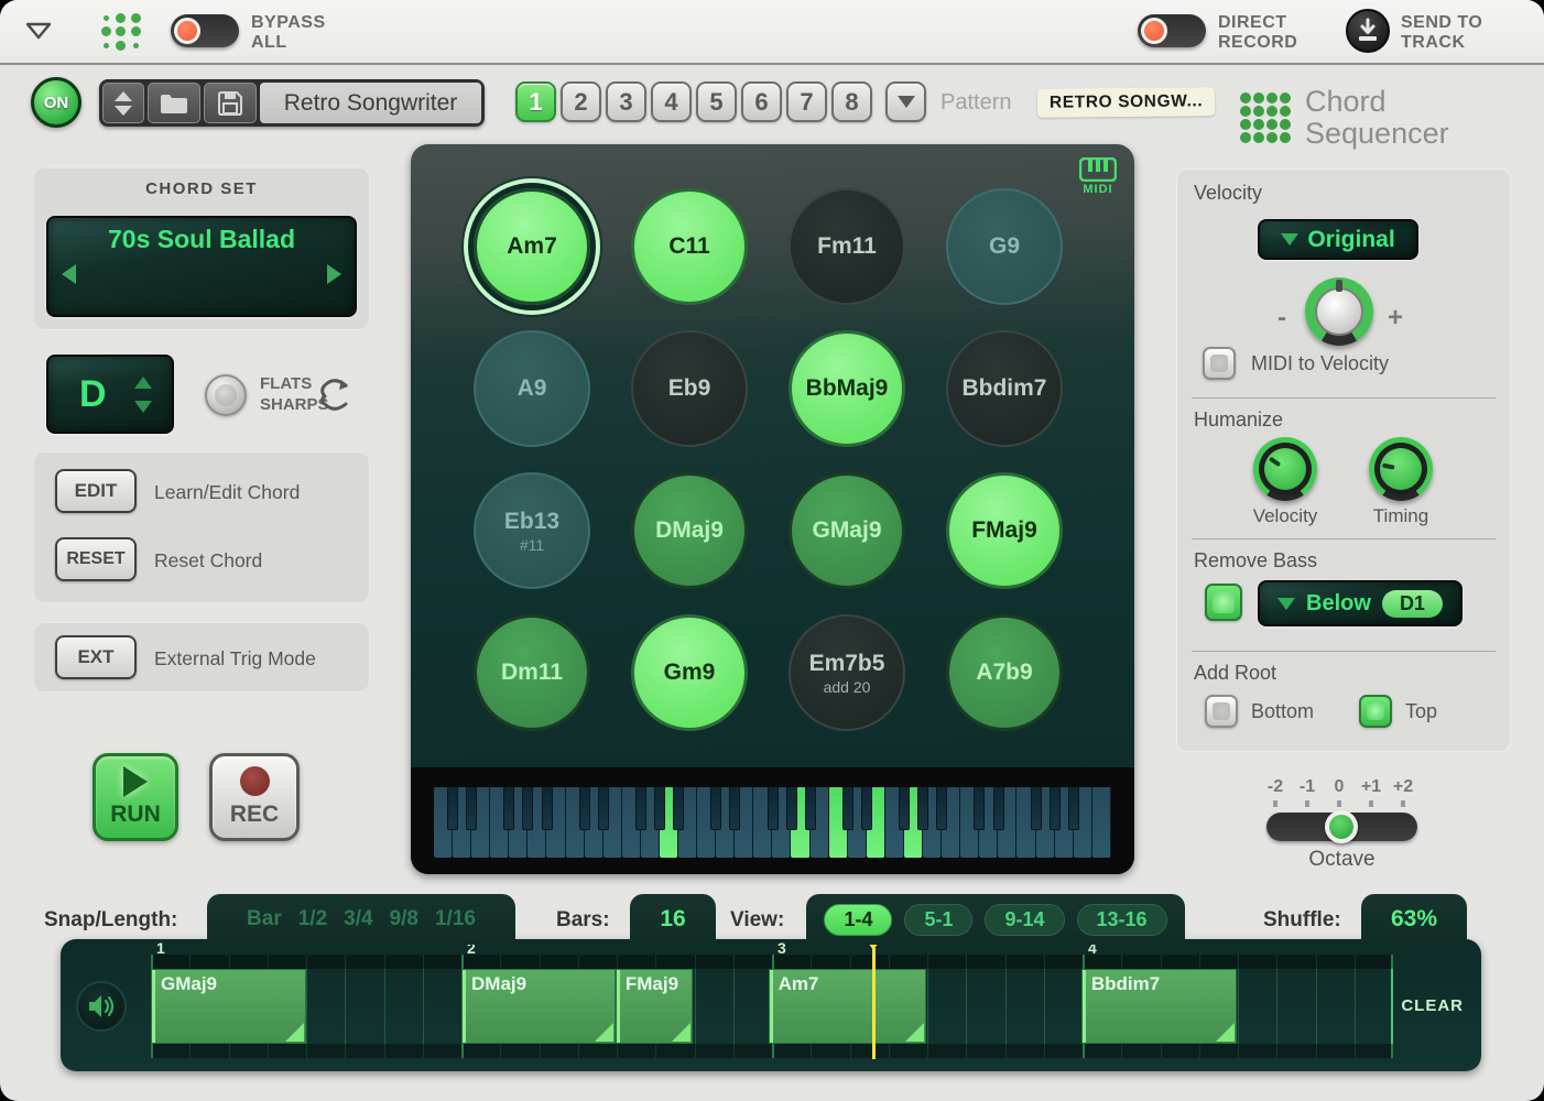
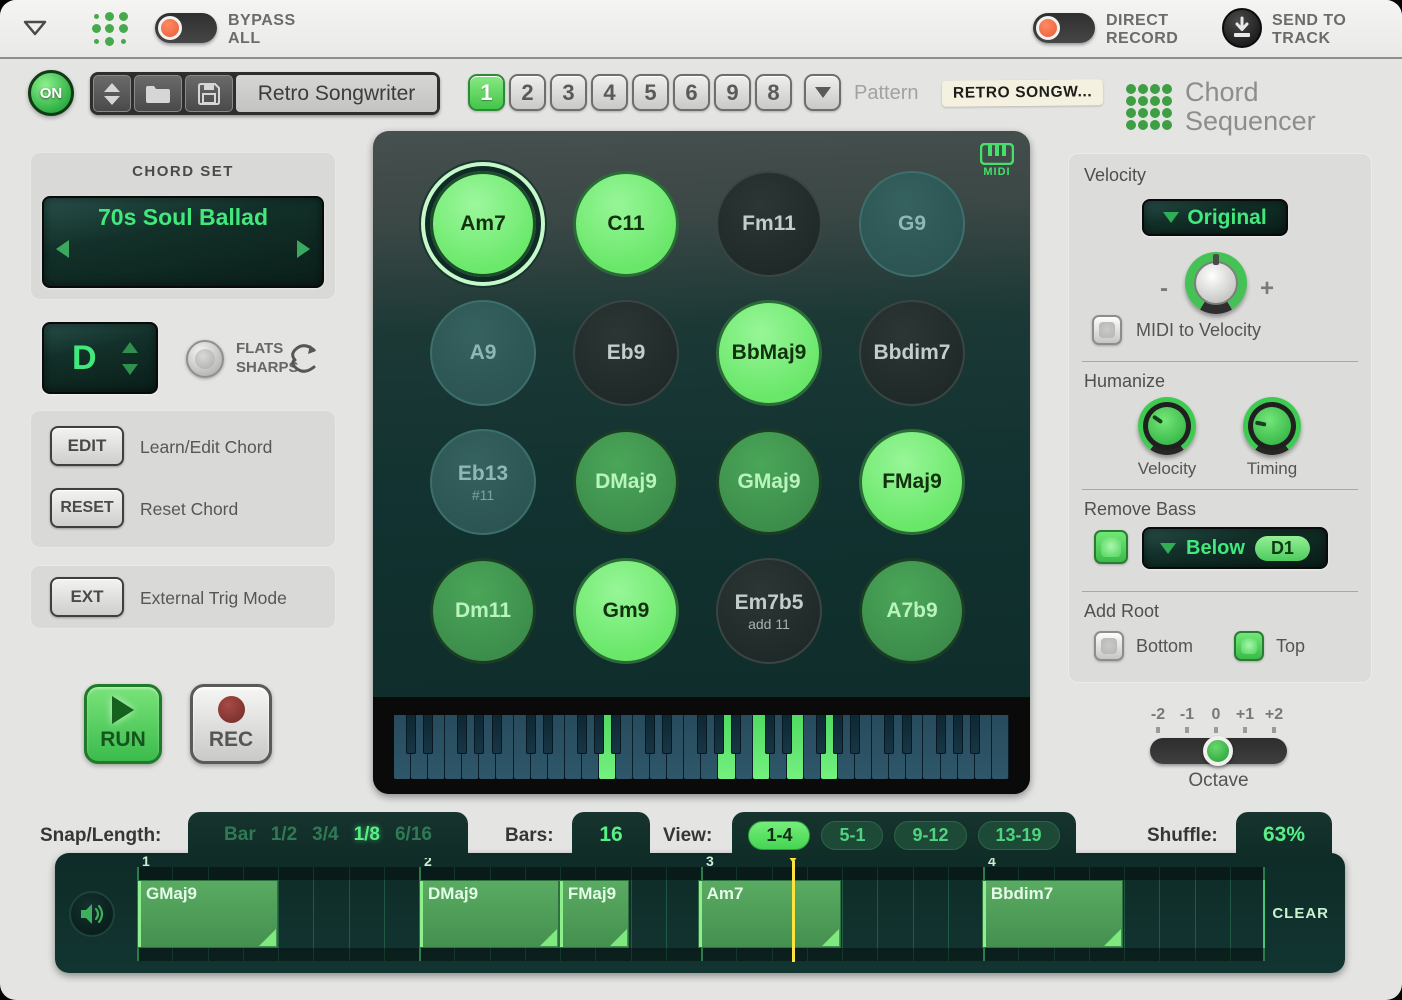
  BYPASS
  ALL
  DIRECT
  RECORD
  SEND TO
  TRACK
  ON
  Retro Songwriter
  1
  2
  3
  4
  5
  6
- 7
+ 9
  8
  Pattern
  RETRO SONGW...
  Chord
  Sequencer
  CHORD SET
  70s Soul Ballad
  D
  FLATS
  SHARP
  EDIT
  Learn/Edit Chord
  RESET
  Reset Chord
  EXT
  External Trig Mode
  RUN
  REC
  MIDI
  Am7
  C11
  Fm11
  G9
  A9
  Eb9
  BbMaj9
  Bbdim7
  Eb13
  #11
  DMaj9
  GMaj9
  FMaj9
  Dm11
  Gm9
  Em7b5
- add 20
+ add 11
  A7b9
  Velocity
  Original
  -
  +
  MIDI to Velocity
  Humanize
  Remove Bass
  Below
  D1
  Add Root
  Velocity
  Timing
  Bottom
  Top
  -2
  -1
  0
  +1
  +2
  Octave
  Snap/Length:
  Bar
  1/2
  3/4
- 9/8
+ 1/8
- 1/16
+ 6/16
  Bars:
  16
  View:
  1-4
  5-1
- 9-14
+ 9-12
- 13-16
+ 13-19
  Shuffle:
  63%
  1
  2
  3
  4
  GMaj9
  DMaj9
  FMaj9
  Am7
  Bbdim7
  CLEAR
